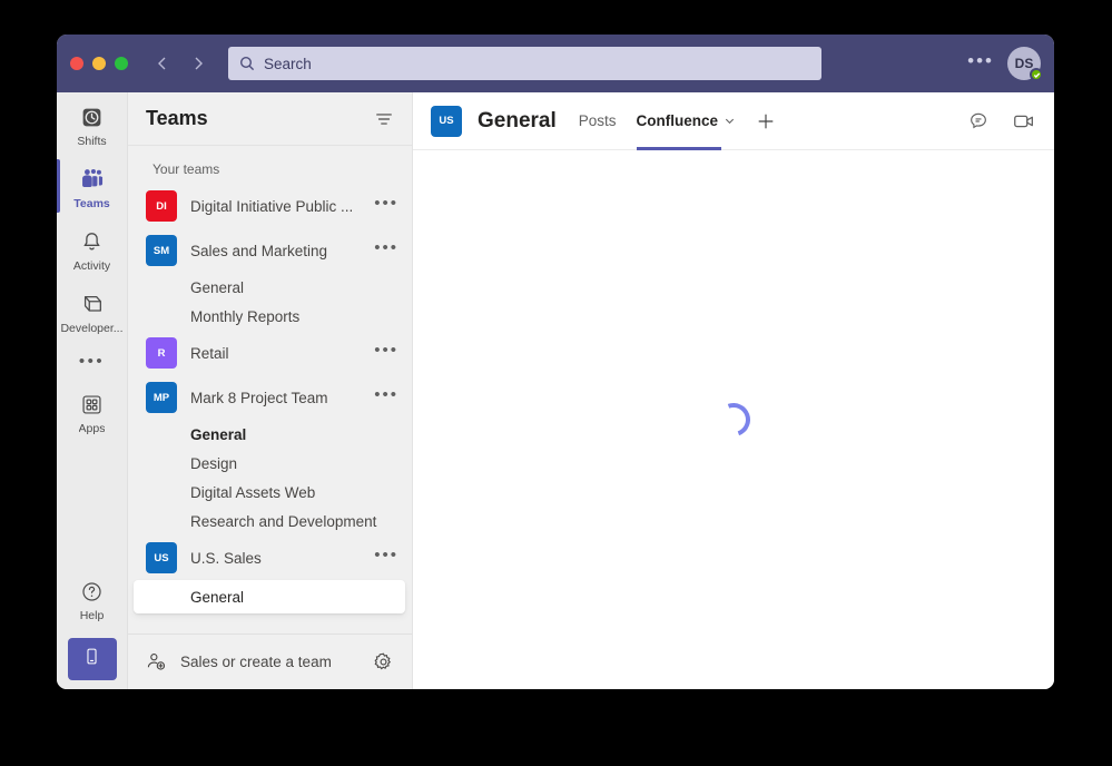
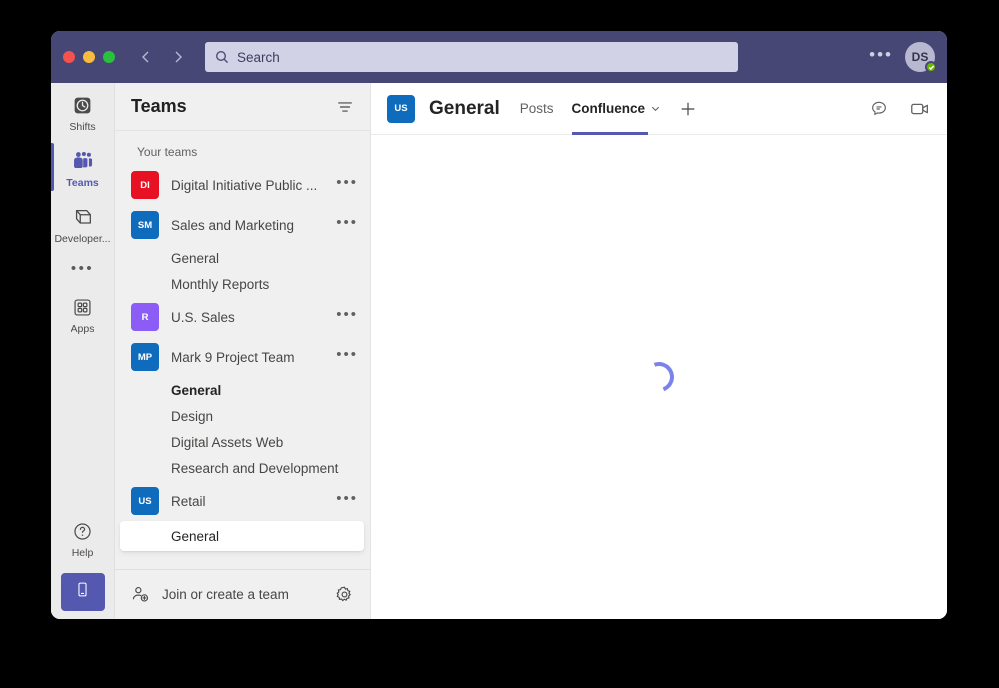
  Search
  •••
  DS
  Shifts
  Teams
- Activity
  Developer...
  •••
  Apps
  Help
  Teams
  Your teams
  DI
  Digital Initiative Public ...
  •••
  SM
  Sales and Marketing
  •••
  General
  Monthly Reports
  R
- Retail
+ U.S. Sales
  •••
  MP
- Mark 8 Project Team
+ Mark 9 Project Team
  •••
  General
  Design
  Digital Assets Web
  Research and Development
  US
- U.S. Sales
+ Retail
  •••
  General
- Sales or create a team
+ Join or create a team
  US
  General
  Posts
  Confluence
